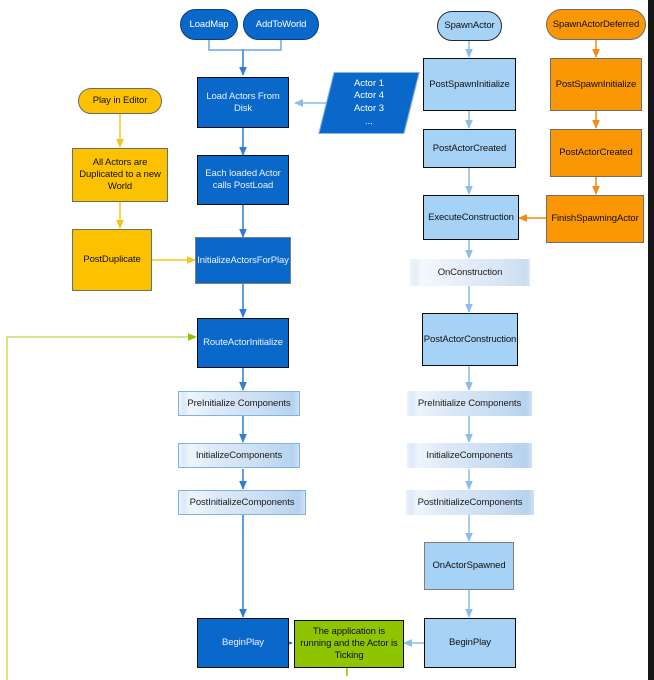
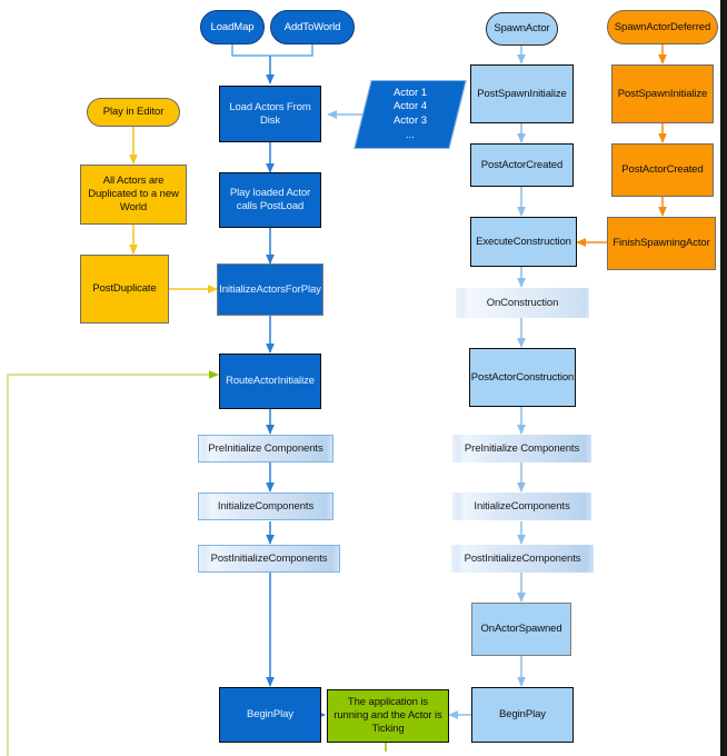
  Play in Editor
  All Actors are Duplicated to a new World
  PostDuplicate
  LoadMap
  AddToWorld
  Load Actors From Disk
  Actor 1
  Actor 4
  Actor 3
  ...
- Each loaded Actor calls PostLoad
+ Play loaded Actor calls PostLoad
  InitializeActorsForPlay
  RouteActorInitialize
  PreInitialize Components
  InitializeComponents
  PostInitializeComponents
  BeginPlay
  The application is running and the Actor is Ticking
  SpawnActor
  PostSpawnInitialize
  PostActorCreated
  ExecuteConstruction
  OnConstruction
  PostActorConstruction
  PreInitialize Components
  InitializeComponents
  PostInitializeComponents
  OnActorSpawned
  BeginPlay
  SpawnActorDeferred
  PostSpawnInitialize
  PostActorCreated
  FinishSpawningActor
